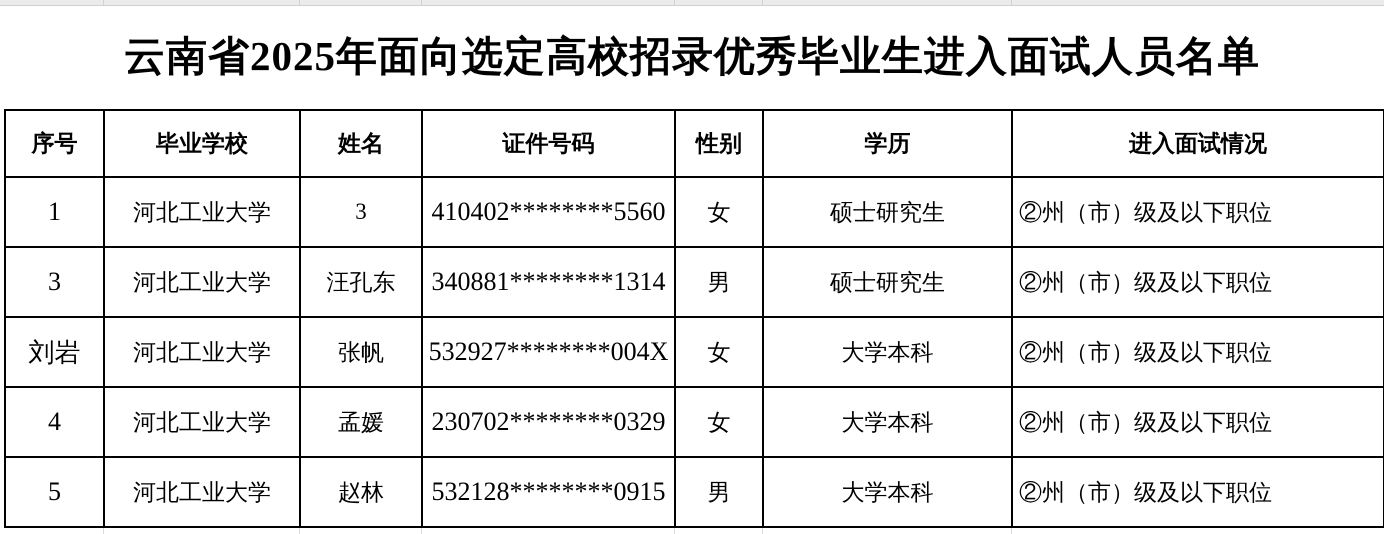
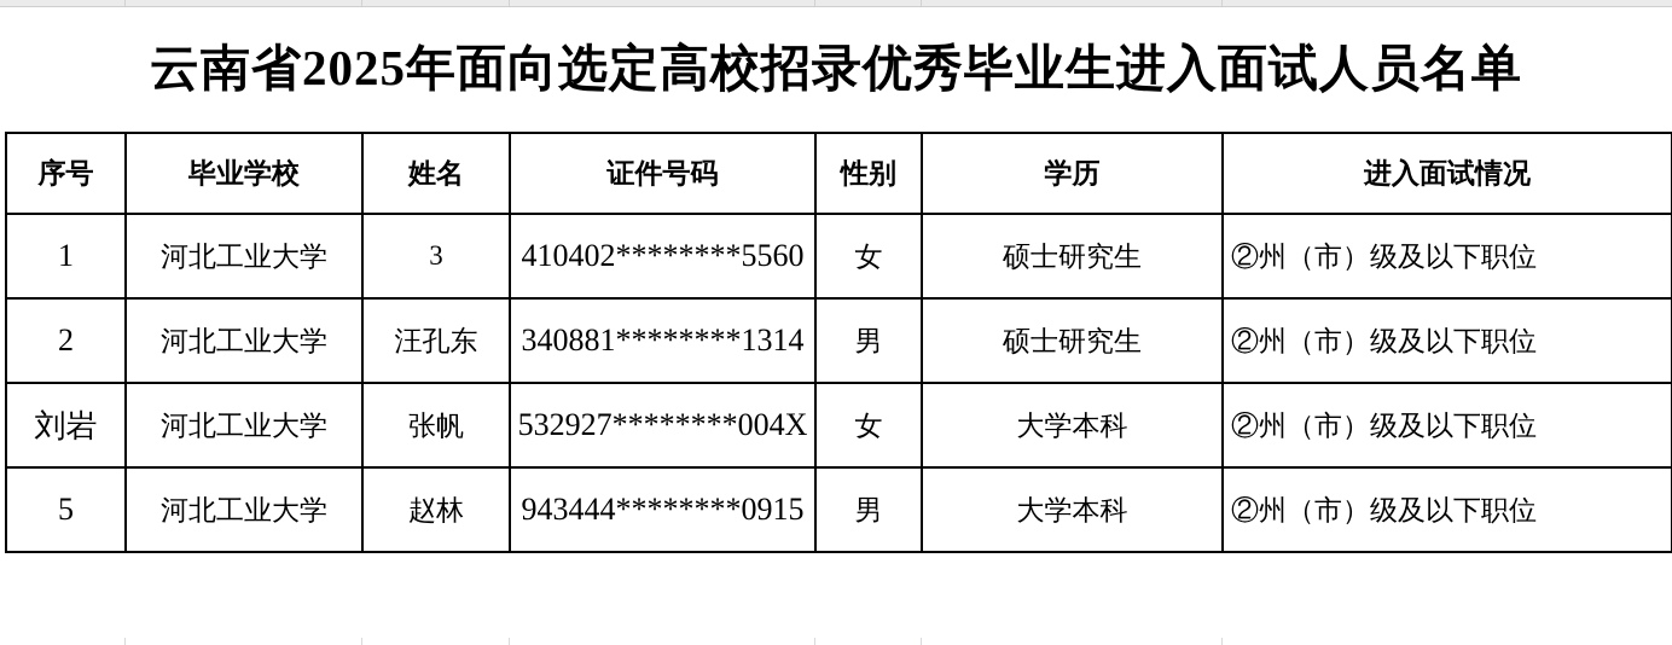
  云南省2025年面向选定高校招录优秀毕业生进入面试人员名单
  序号	毕业学校	姓名	证件号码	性别	学历	进入面试情况
  1	河北工业大学	3	410402********5560	女	硕士研究生	②州（市）级及以下职位
- 3	河北工业大学	汪孔东	340881********1314	男	硕士研究生	②州（市）级及以下职位
+ 2	河北工业大学	汪孔东	340881********1314	男	硕士研究生	②州（市）级及以下职位
  刘岩	河北工业大学	张帆	532927********004X	女	大学本科	②州（市）级及以下职位
- 4	河北工业大学	孟媛	230702********0329	女	大学本科	②州（市）级及以下职位
- 5	河北工业大学	赵林	532128********0915	男	大学本科	②州（市）级及以下职位
+ 5	河北工业大学	赵林	943444********0915	男	大学本科	②州（市）级及以下职位
